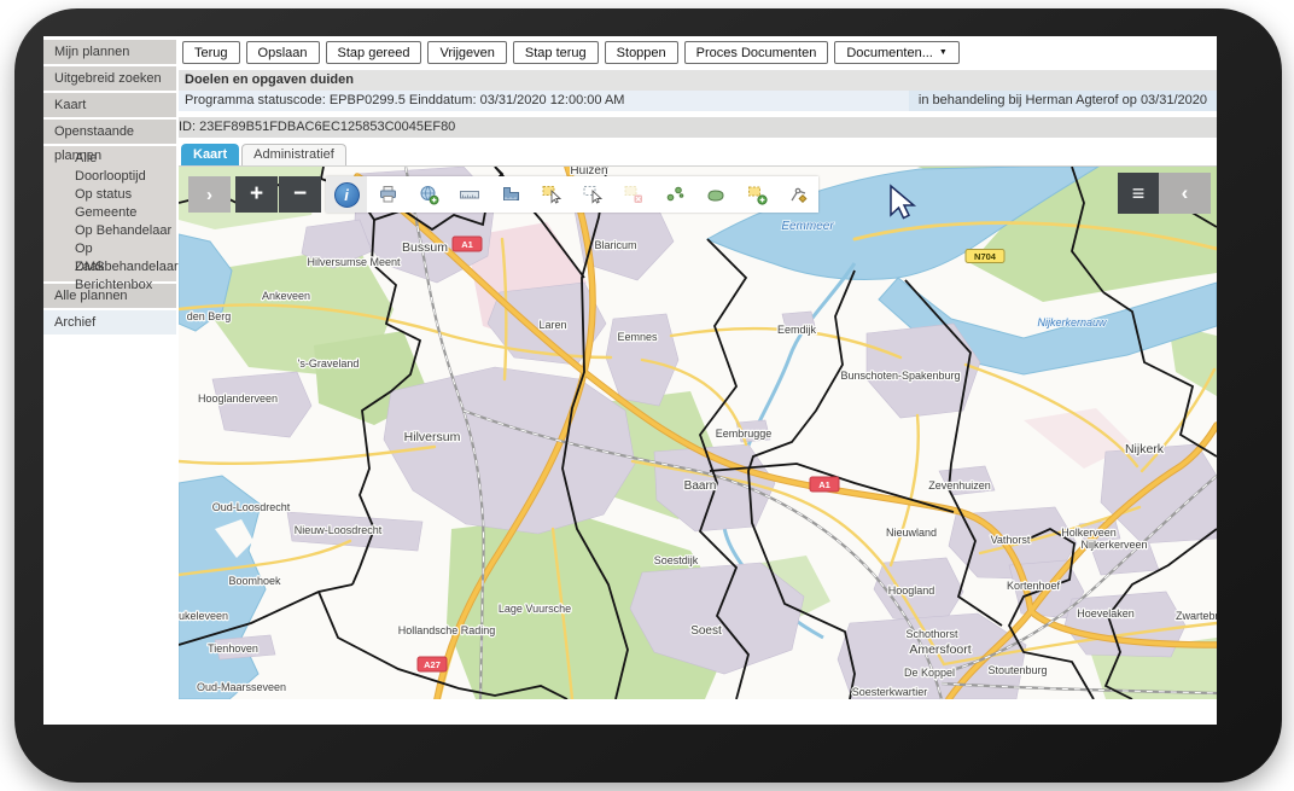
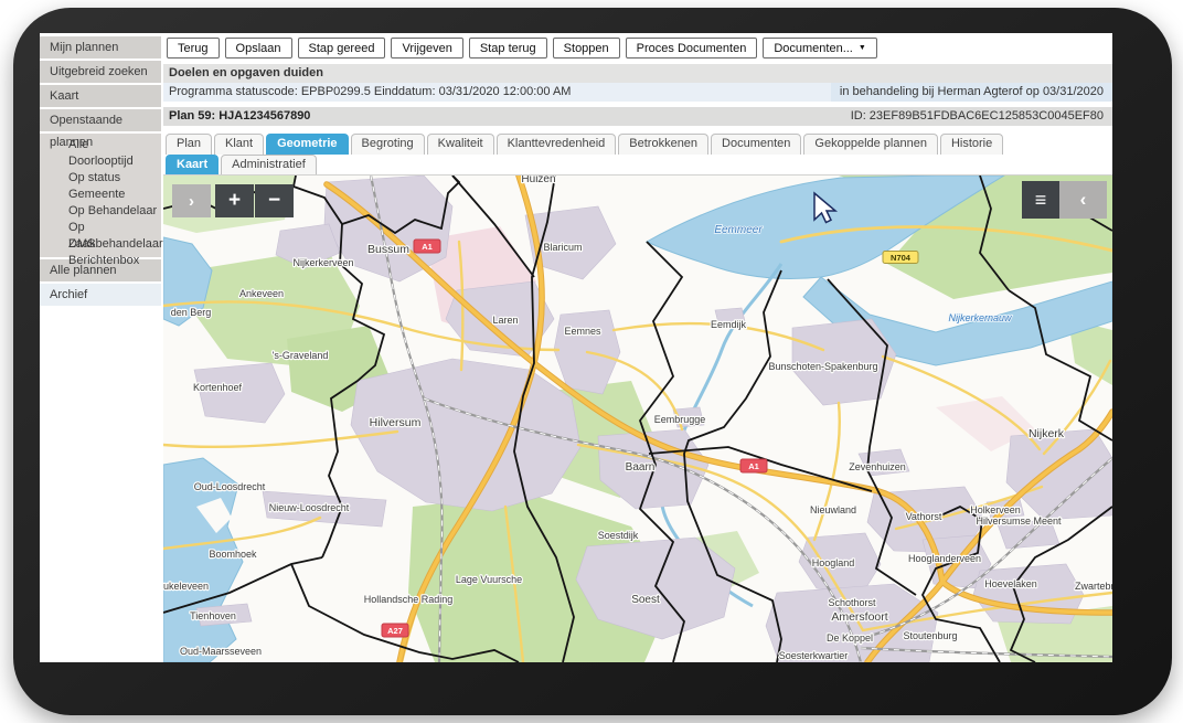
  Mijn plannen
  Uitgebreid zoeken
  Kaart
  Openstaande plannen
  Alle
  Doorlooptijd
  Op status
  Gemeente
  Op Behandelaar
  Op Zaakbehandelaar
  Alle plannen
  Archief
  Terug
  Opslaan
  Stap gereed
  Vrijgeven
  Stap terug
  Stoppen
  Proces Documenten
  Documenten...
  Doelen en opgaven duiden
  Programma statuscode: EPBP0299.5 Einddatum: 03/31/2020 12:00:00 AM
  in behandeling bij Herman Agterof op 03/31/2020
+ Plan 59: HJA1234567890
  ID: 23EF89B51FDBAC6EC125853C0045EF80
+ Plan
+ Klant
+ Geometrie
+ Begroting
+ Kwaliteit
+ Klanttevredenheid
+ Betrokkenen
+ Documenten
+ Gekoppelde plannen
+ Historie
  Kaart
  Administratief
  A1
  N704
  A1
  A27
  Huizen
- Hilversumse Meent
+ Nijkerkerveen
  Bussum
  Blaricum
  Ankeveen
  den Berg
  Laren
  Eemnes
  Eemdijk
  Bunschoten-Spakenburg
  's-Graveland
- Hooglanderveen
+ Kortenhoef
  Hilversum
  Eembrugge
  Nijkerk
  Baarn
  Zevenhuizen
  Oud-Loosdrecht
  Nieuw-Loosdrecht
  Vathorst
  Holkerveen
- Nijkerkerveen
+ Hilversumse Meent
  Nieuwland
  Soestdijk
  Boomhoek
  Hoogland
- Kortenhoef
+ Hooglanderveen
  ukeleveen
  Lage Vuursche
  Hollandsche Rading
  Tienhoven
  Soest
  Schothorst
  Amersfoort
  De Koppel
  Stoutenburg
  Hoevelaken
  Oud-Maarsseveen
  Soesterkwartier
  Eemmeer
  Nijkerkernauw
  ›
  +
  −
- i
  ≡
  ‹
